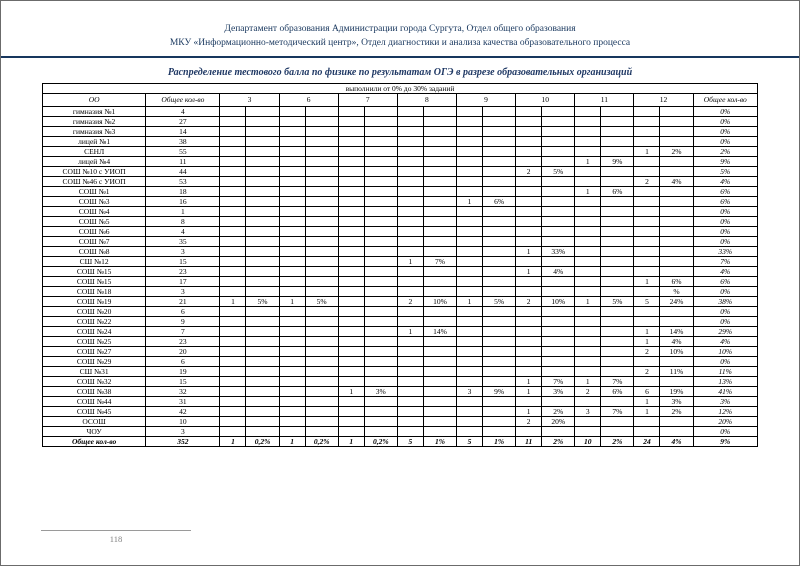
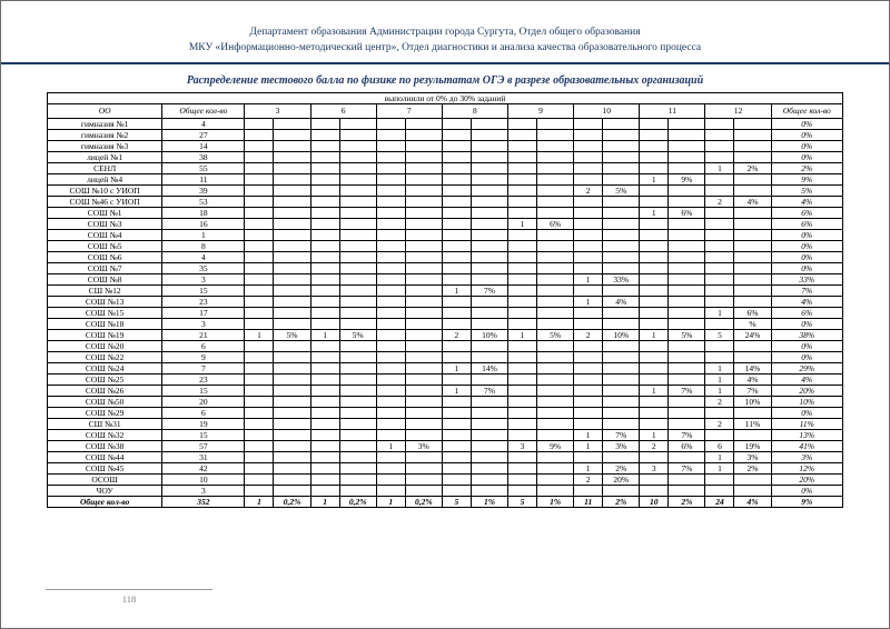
  Департамент образования Администрации города Сургута, Отдел общего образования
  МКУ «Информационно-методический центр», Отдел диагностики и анализа качества образовательного процесса
  Распределение тестового балла по физике по результатам ОГЭ в разрезе образовательных организаций
  выполнили от 0% до 30% заданий
  ОО	Общее кол-во	3	6	7	8	9	10	11	12	Общее кол-во
  гимназия №1	4																	0%
  гимназия №2	27																	0%
  гимназия №3	14																	0%
  лицей №1	38																	0%
  СЕНЛ	55															1	2%	2%
  лицей №4	11													1	9%			9%
- СОШ №10 с УИОП	44											2	5%					5%
+ СОШ №10 с УИОП	39											2	5%					5%
  СОШ №46 с УИОП	53															2	4%	4%
  СОШ №1	18													1	6%			6%
  СОШ №3	16									1	6%							6%
  СОШ №4	1																	0%
  СОШ №5	8																	0%
  СОШ №6	4																	0%
  СОШ №7	35																	0%
  СОШ №8	3											1	33%					33%
  СШ №12	15							1	7%									7%
- СОШ №15	23											1	4%					4%
+ СОШ №13	23											1	4%					4%
  СОШ №15	17															1	6%	6%
  СОШ №18	3																%	0%
  СОШ №19	21	1	5%	1	5%			2	10%	1	5%	2	10%	1	5%	5	24%	38%
  СОШ №20	6																	0%
  СОШ №22	9																	0%
  СОШ №24	7							1	14%							1	14%	29%
  СОШ №25	23															1	4%	4%
+ СОШ №26	15							1	7%					1	7%	1	7%	20%
- СОШ №27	20															2	10%	10%
+ СОШ №50	20															2	10%	10%
  СОШ №29	6																	0%
  СШ №31	19															2	11%	11%
  СОШ №32	15											1	7%	1	7%			13%
- СОШ №38	32					1	3%			3	9%	1	3%	2	6%	6	19%	41%
+ СОШ №38	57					1	3%			3	9%	1	3%	2	6%	6	19%	41%
  СОШ №44	31															1	3%	3%
  СОШ №45	42											1	2%	3	7%	1	2%	12%
  ОСОШ	10											2	20%					20%
  ЧОУ	3																	0%
  Общее кол-во	352	1	0,2%	1	0,2%	1	0,2%	5	1%	5	1%	11	2%	10	2%	24	4%	9%
  118
